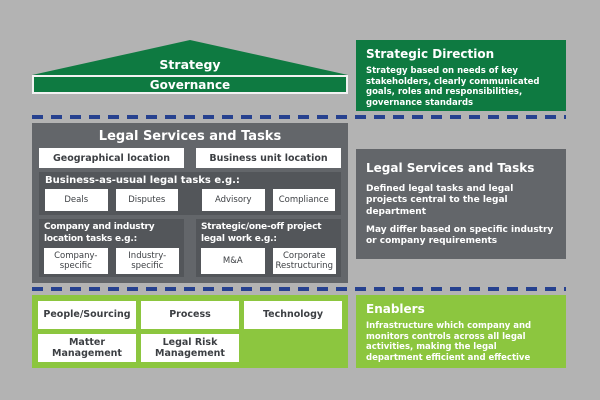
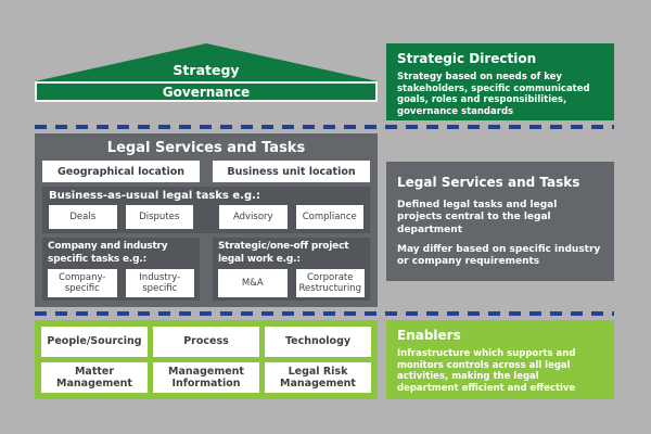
  Strategy
  Governance
  Legal Services and Tasks
  Geographical location
  Business unit location
  Business-as-usual legal tasks e.g.:
  Deals
  Disputes
  Advisory
  Compliance
- Company and industry location tasks e.g.:
+ Company and industry specific tasks e.g.:
  Company-specific
  Industry-specific
  Strategic/one-off project legal work e.g.:
  M&A
  Corporate Restructuring
  People/Sourcing
  Process
  Technology
  Matter Management
+ Management Information
  Legal Risk Management
  Strategic Direction
- Strategy based on needs of key stakeholders, clearly communicated goals, roles and responsibilities, governance standards
+ Strategy based on needs of key stakeholders, specific communicated goals, roles and responsibilities, governance standards
  Legal Services and Tasks
  Defined legal tasks and legal projects central to the legal department
  May differ based on specific industry or company requirements
  Enablers
- Infrastructure which company and monitors controls across all legal activities, making the legal department efficient and effective
+ Infrastructure which supports and monitors controls across all legal activities, making the legal department efficient and effective
